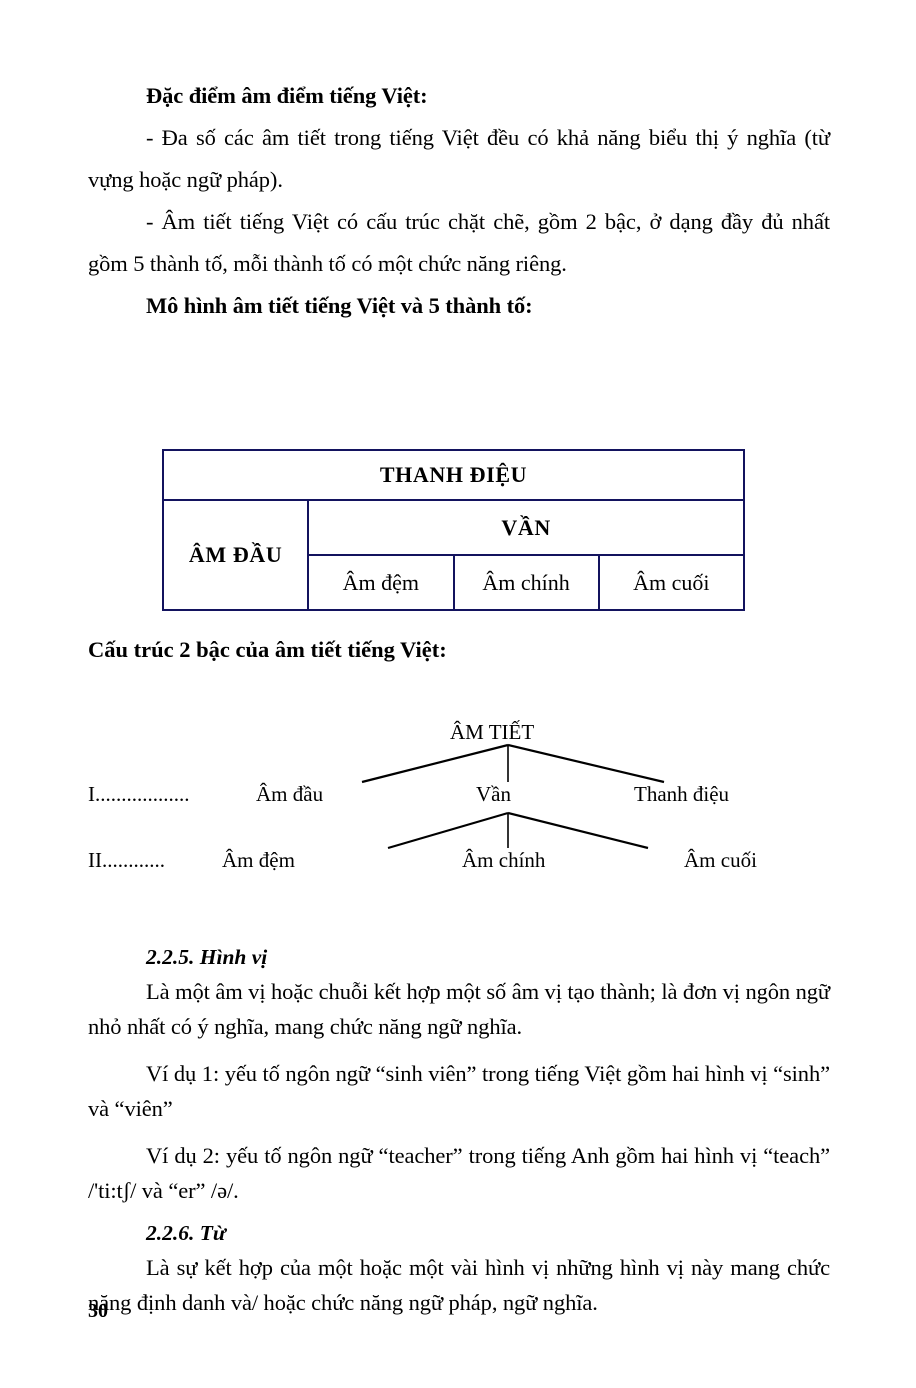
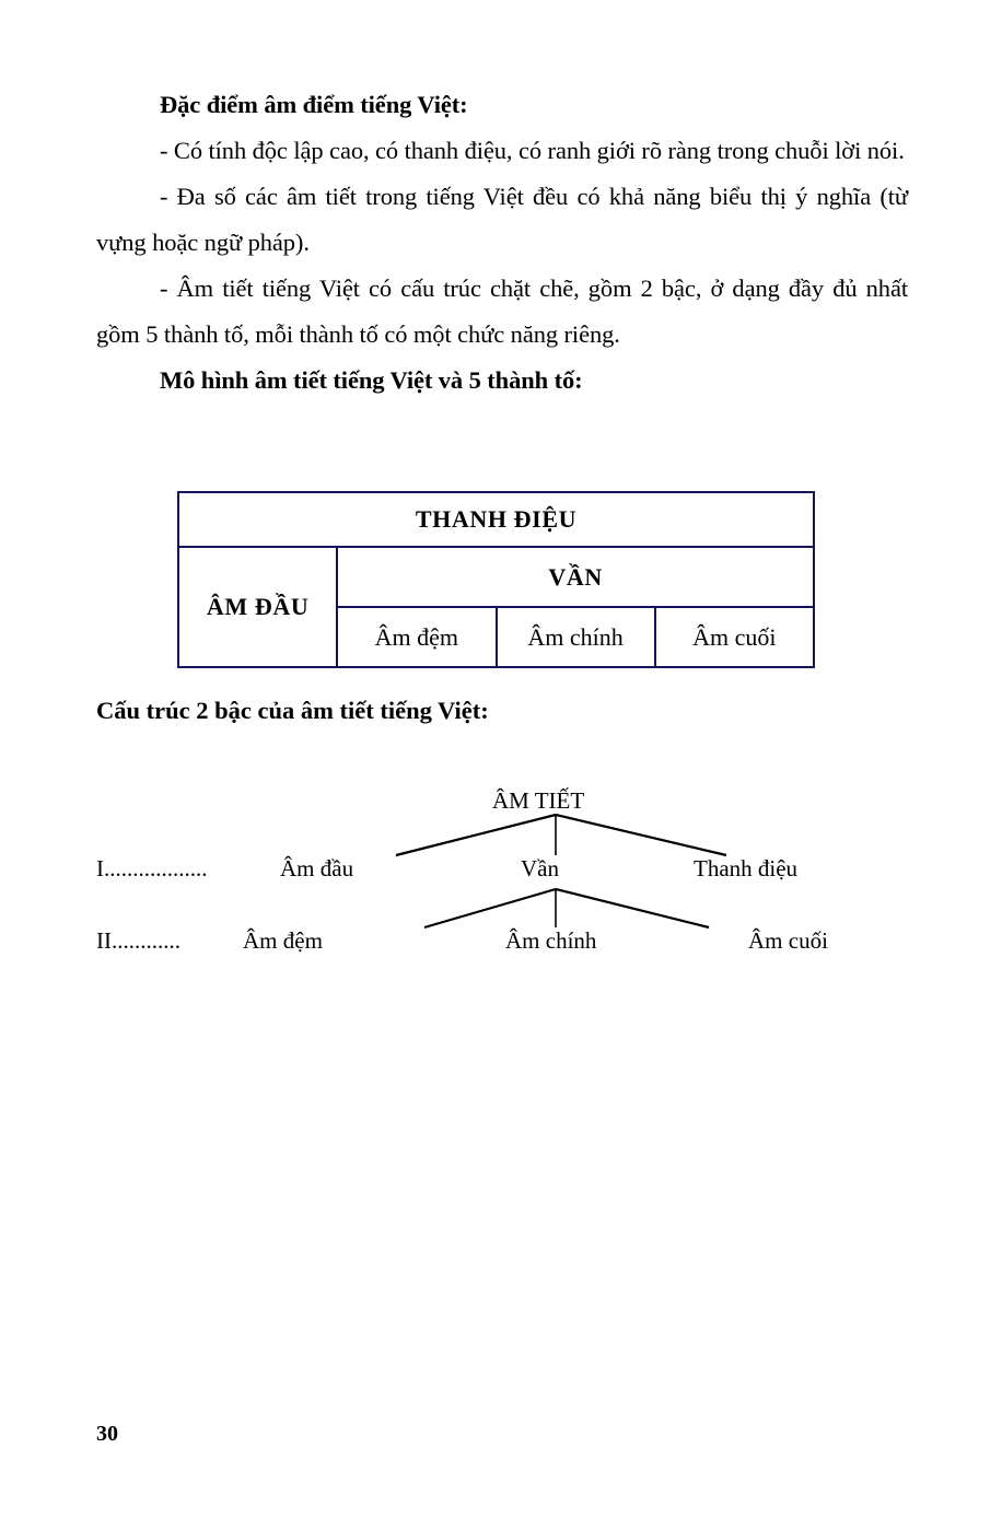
  Đặc điểm âm điểm tiếng Việt:
+ - Có tính độc lập cao, có thanh điệu, có ranh giới rõ ràng trong chuỗi lời nói.
  - Đa số các âm tiết trong tiếng Việt đều có khả năng biểu thị ý nghĩa (từ vựng hoặc ngữ pháp).
  - Âm tiết tiếng Việt có cấu trúc chặt chẽ, gồm 2 bậc, ở dạng đầy đủ nhất gồm 5 thành tố, mỗi thành tố có một chức năng riêng.
  Mô hình âm tiết tiếng Việt và 5 thành tố:
  THANH ĐIỆU
  ÂM ĐẦU	VẦN
  Âm đệm	Âm chính	Âm cuối
  Cấu trúc 2 bậc của âm tiết tiếng Việt:
  ÂM TIẾT
  I..................
  Âm đầu
  Vần
  Thanh điệu
  II............
  Âm đệm
  Âm chính
  Âm cuối
- 2.2.5. Hình vị
- Là một âm vị hoặc chuỗi kết hợp một số âm vị tạo thành; là đơn vị ngôn ngữ nhỏ nhất có ý nghĩa, mang chức năng ngữ nghĩa.
- Ví dụ 1: yếu tố ngôn ngữ “sinh viên” trong tiếng Việt gồm hai hình vị “sinh” và “viên”
- Ví dụ 2: yếu tố ngôn ngữ “teacher” trong tiếng Anh gồm hai hình vị “teach” /'ti:tʃ/ và “er” /ə/.
- 2.2.6. Từ
- Là sự kết hợp của một hoặc một vài hình vị những hình vị này mang chức năng định danh và/ hoặc chức năng ngữ pháp, ngữ nghĩa.
  30
